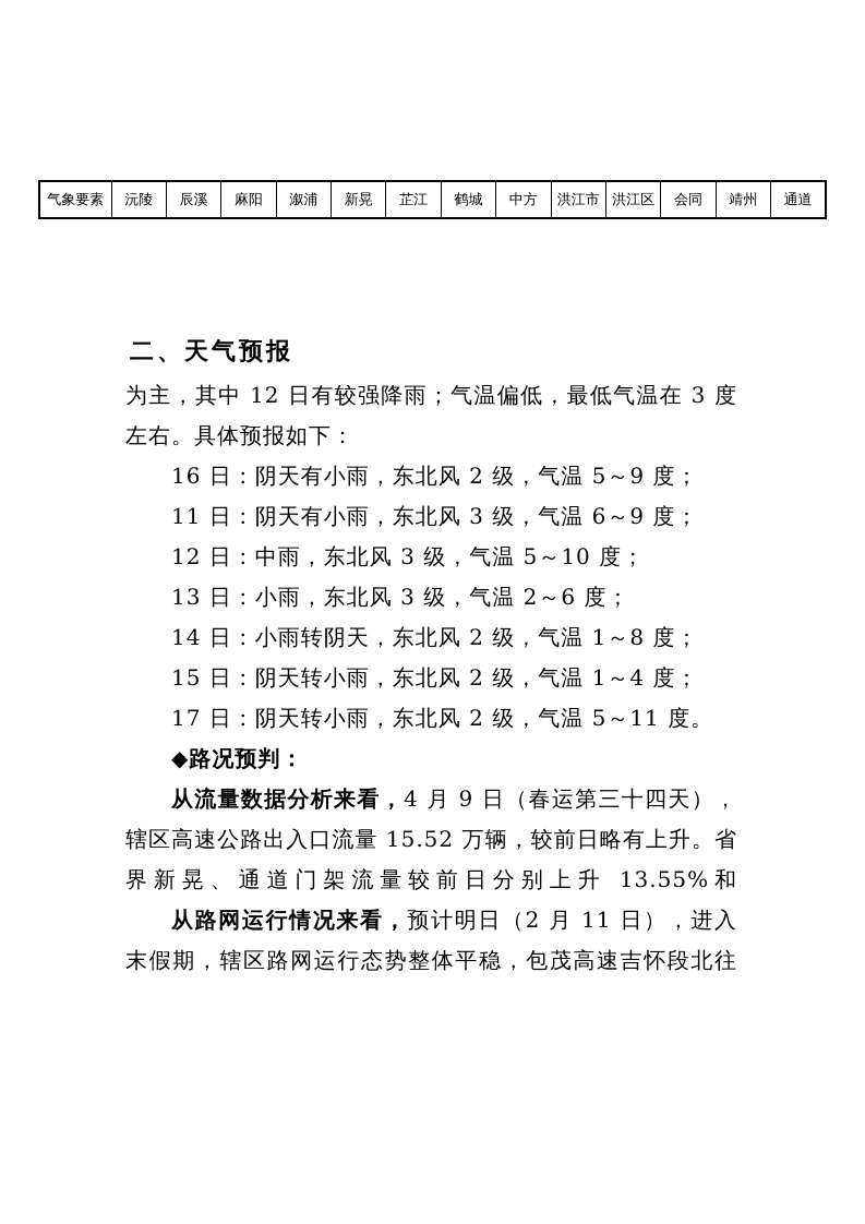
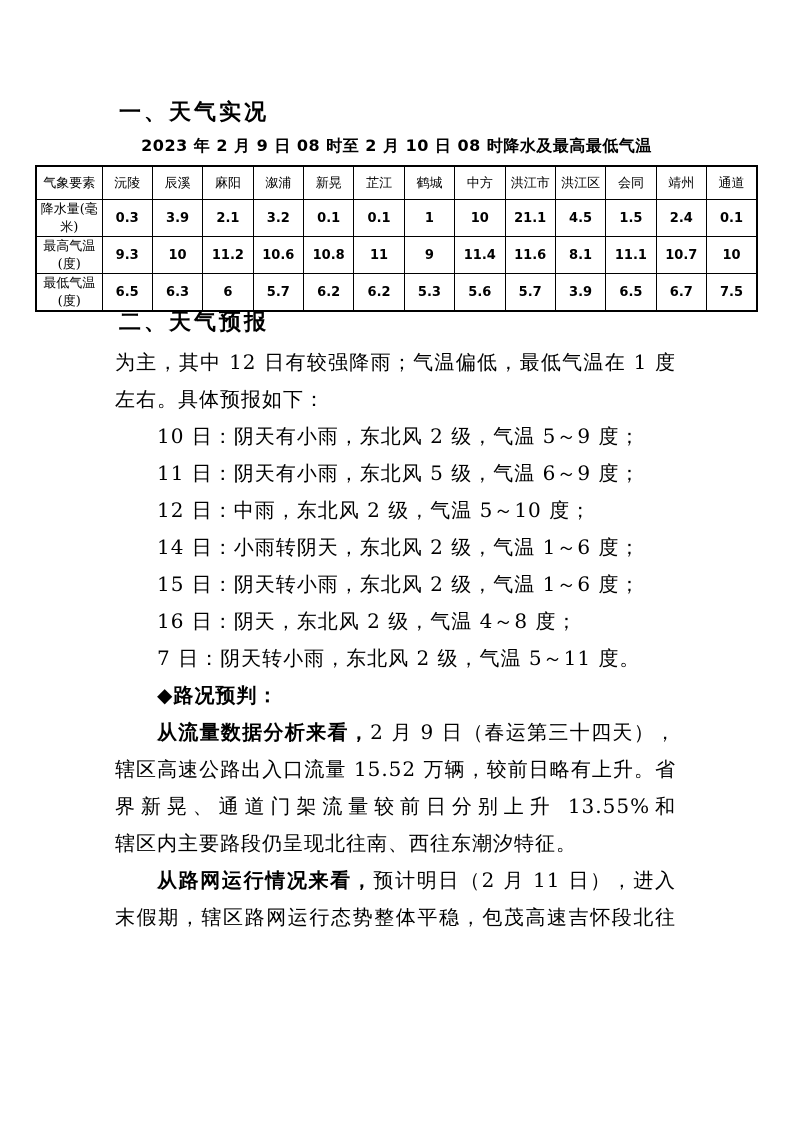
+ 一、天气实况
+ 2023 年 2 月 9 日 08 时至 2 月 10 日 08 时降水及最高最低气温
  气象要素	沅陵	辰溪	麻阳	溆浦	新晃	芷江	鹤城	中方	洪江市	洪江区	会同	靖州	通道
+ 降水量(毫米)	0.3	3.9	2.1	3.2	0.1	0.1	1	10	21.1	4.5	1.5	2.4	0.1
+ 最高气温(度)	9.3	10	11.2	10.6	10.8	11	9	11.4	11.6	8.1	11.1	10.7	10
+ 最低气温(度)	6.5	6.3	6	5.7	6.2	6.2	5.3	5.6	5.7	3.9	6.5	6.7	7.5
  二、天气预报
- 为主，其中 12 日有较强降雨；气温偏低，最低气温在 3 度
+ 为主，其中 12 日有较强降雨；气温偏低，最低气温在 1 度
  左右。具体预报如下：
- 16 日：阴天有小雨，东北风 2 级，气温 5～9 度；
+ 10 日：阴天有小雨，东北风 2 级，气温 5～9 度；
- 11 日：阴天有小雨，东北风 3 级，气温 6～9 度；
+ 11 日：阴天有小雨，东北风 5 级，气温 6～9 度；
- 12 日：中雨，东北风 3 级，气温 5～10 度；
+ 12 日：中雨，东北风 2 级，气温 5～10 度；
- 13 日：小雨，东北风 3 级，气温 2～6 度；
- 14 日：小雨转阴天，东北风 2 级，气温 1～8 度；
+ 14 日：小雨转阴天，东北风 2 级，气温 1～6 度；
- 15 日：阴天转小雨，东北风 2 级，气温 1～4 度；
+ 15 日：阴天转小雨，东北风 2 级，气温 1～6 度；
+ 16 日：阴天，东北风 2 级，气温 4～8 度；
- 17 日：阴天转小雨，东北风 2 级，气温 5～11 度。
+ 7 日：阴天转小雨，东北风 2 级，气温 5～11 度。
  ◆路况预判：
- 从流量数据分析来看，4 月 9 日（春运第三十四天），
+ 从流量数据分析来看，2 月 9 日（春运第三十四天），
  辖区高速公路出入口流量 15.52 万辆，较前日略有上升。省
  界新晃、通道门架流量较前日分别上升 13.55%和
+ 辖区内主要路段仍呈现北往南、西往东潮汐特征。
  从路网运行情况来看，预计明日（2 月 11 日），进入
  末假期，辖区路网运行态势整体平稳，包茂高速吉怀段北往
